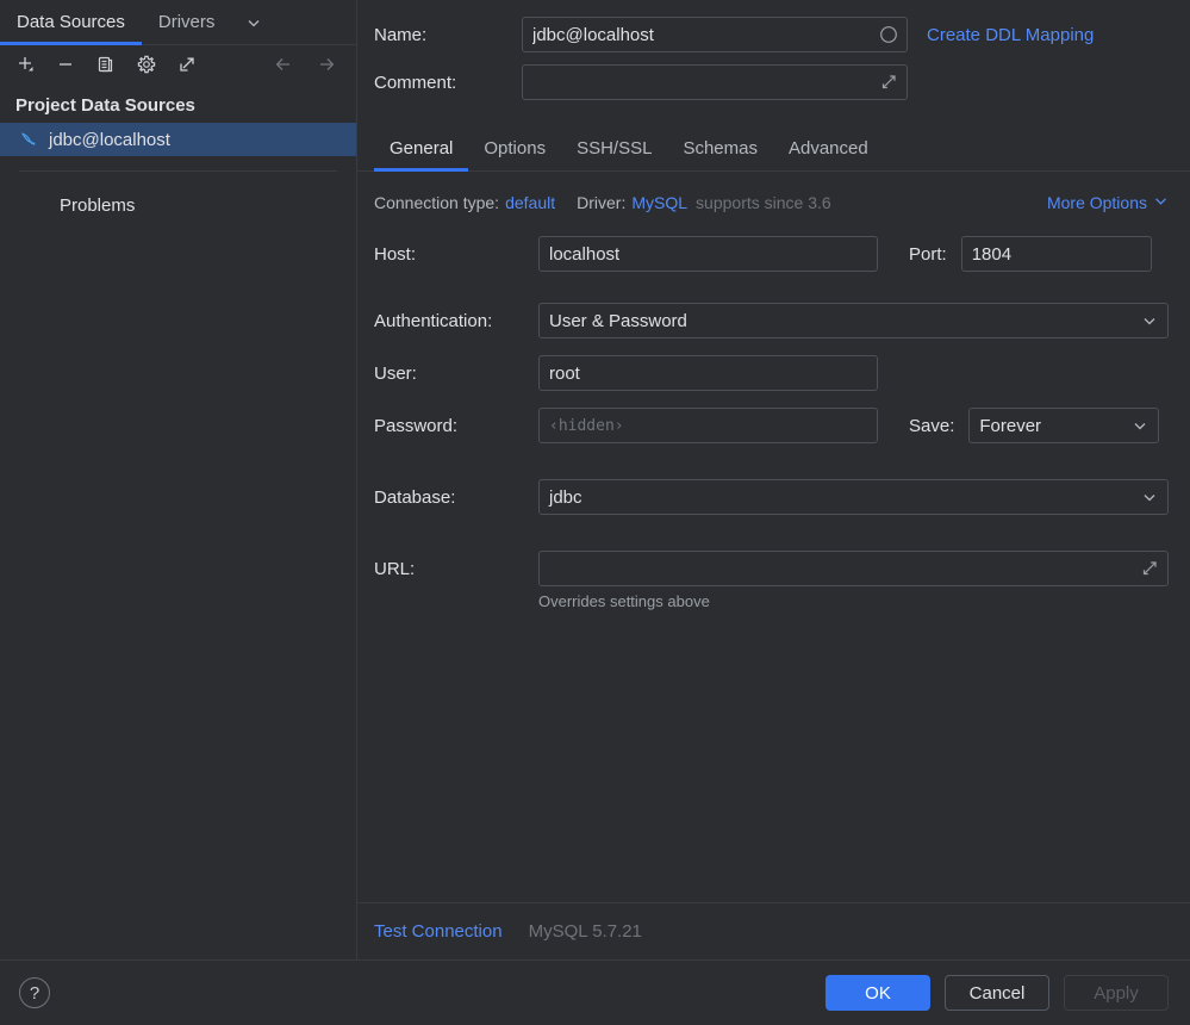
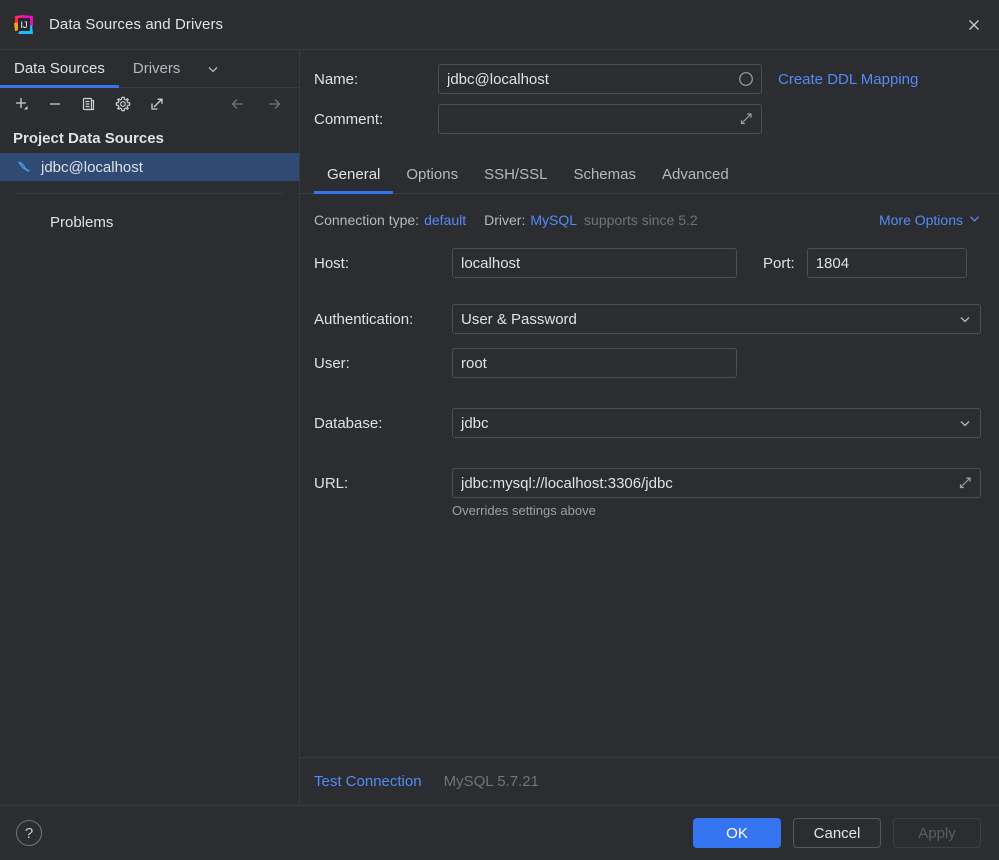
+ IJ
+ Data Sources and Drivers
  Data Sources
  Drivers
  Project Data Sources
  jdbc@localhost
  Problems
  Name:
  jdbc@localhost
  Create DDL Mapping
  Comment:
  General
  Options
  SSH/SSL
  Schemas
  Advanced
  Connection type:
  default
  Driver:
  MySQL
- supports since 3.6
+ supports since 5.2
  More Options
  Host:
  localhost
  Port:
  1804
  Authentication:
  User & Password
  User:
  root
- Password:
- ‹hidden›
- Save:
- Forever
  Database:
  jdbc
  URL:
+ jdbc:mysql://localhost:3306/jdbc
  Overrides settings above
  Test Connection
  MySQL 5.7.21
  ?
  OK
  Cancel
  Apply
